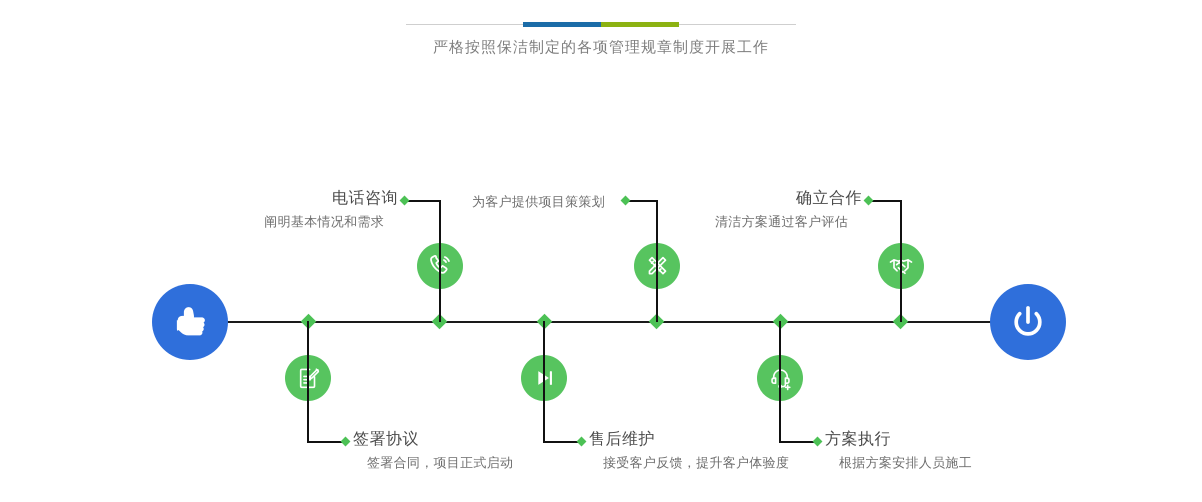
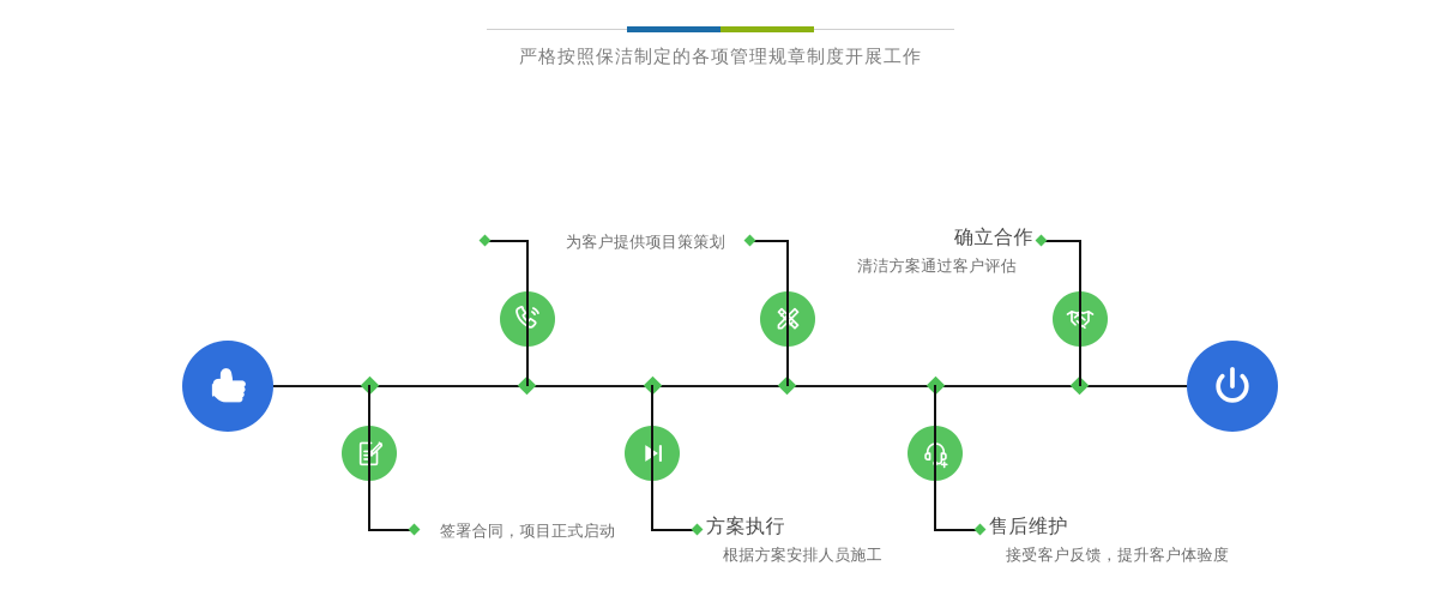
  严格按照保洁制定的各项管理规章制度开展工作
- 电话咨询
- 阐明基本情况和需求
- 签署协议
  签署合同，项目正式启动
  为客户提供项目策策划
- 售后维护
+ 方案执行
- 接受客户反馈，提升客户体验度
+ 根据方案安排人员施工
  确立合作
  清洁方案通过客户评估
- 方案执行
+ 售后维护
- 根据方案安排人员施工
+ 接受客户反馈，提升客户体验度
